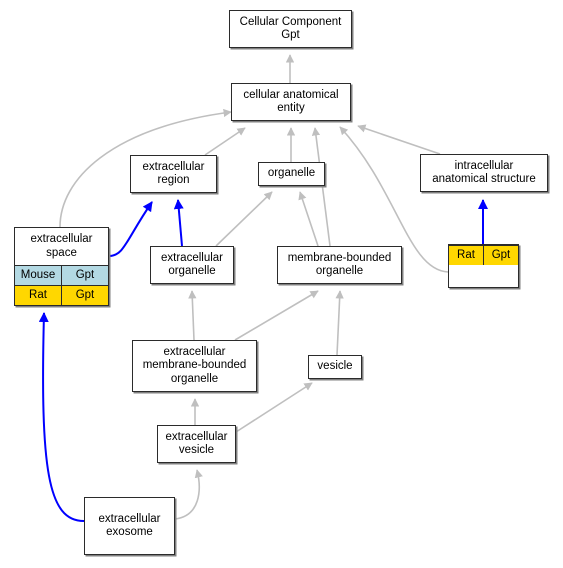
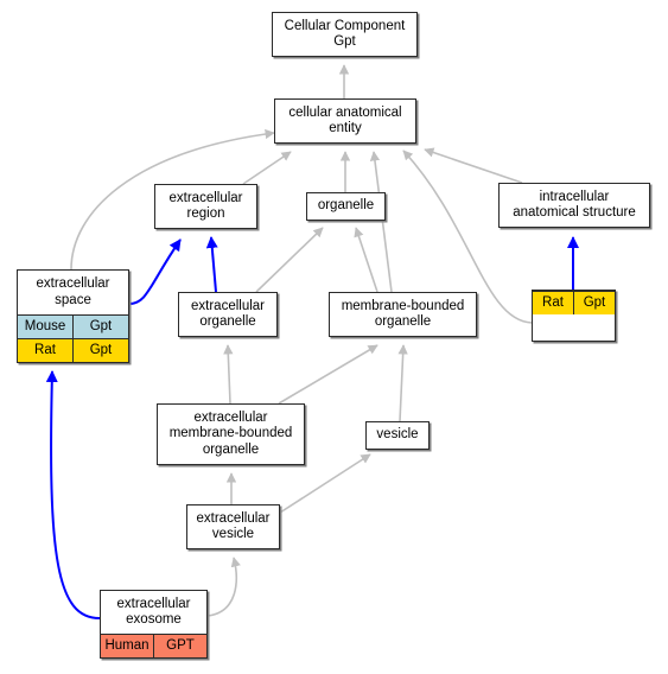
  Cellular Component
  Gpt
  cellular anatomical
  entity
  extracellular
  region
  organelle
  intracellular
  anatomical structure
  extracellular
  space
  Mouse
  Gpt
  Rat
  Gpt
  extracellular
  organelle
  membrane-bounded
  organelle
  Rat
  Gpt
  extracellular
  membrane-bounded
  organelle
  vesicle
  extracellular
  vesicle
  extracellular
  exosome
+ Human
+ GPT
